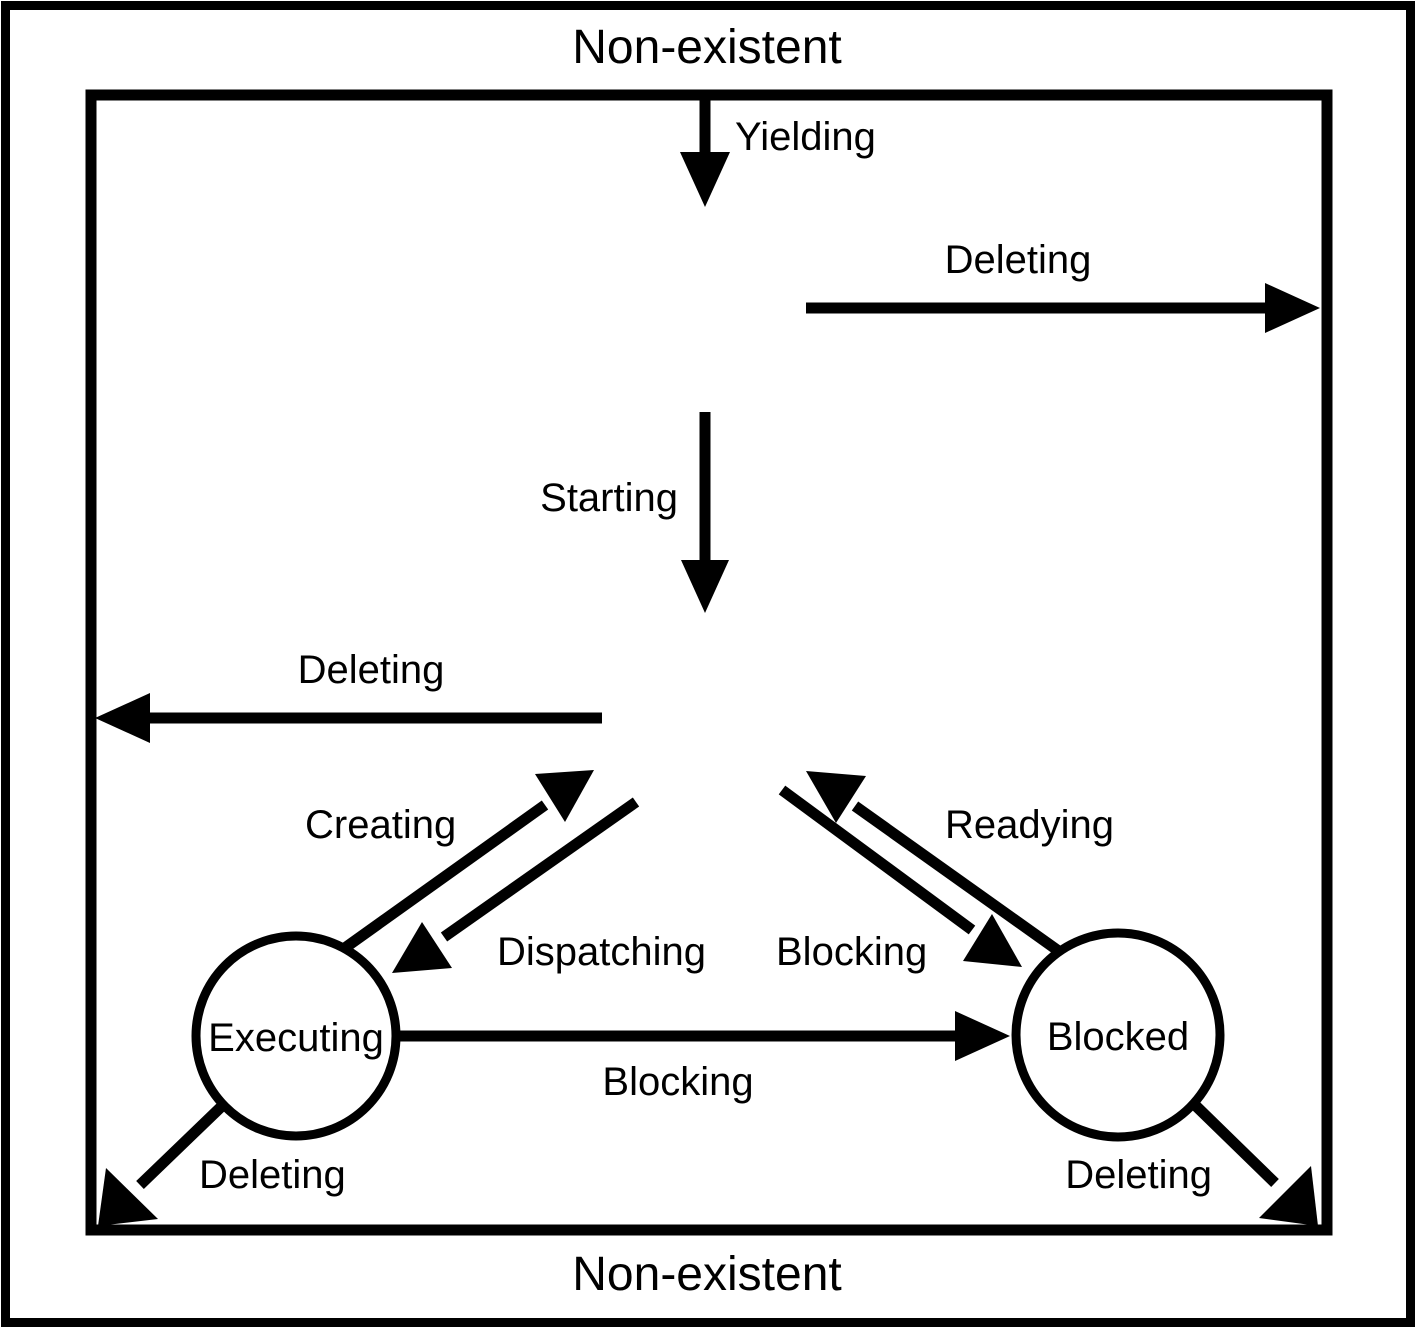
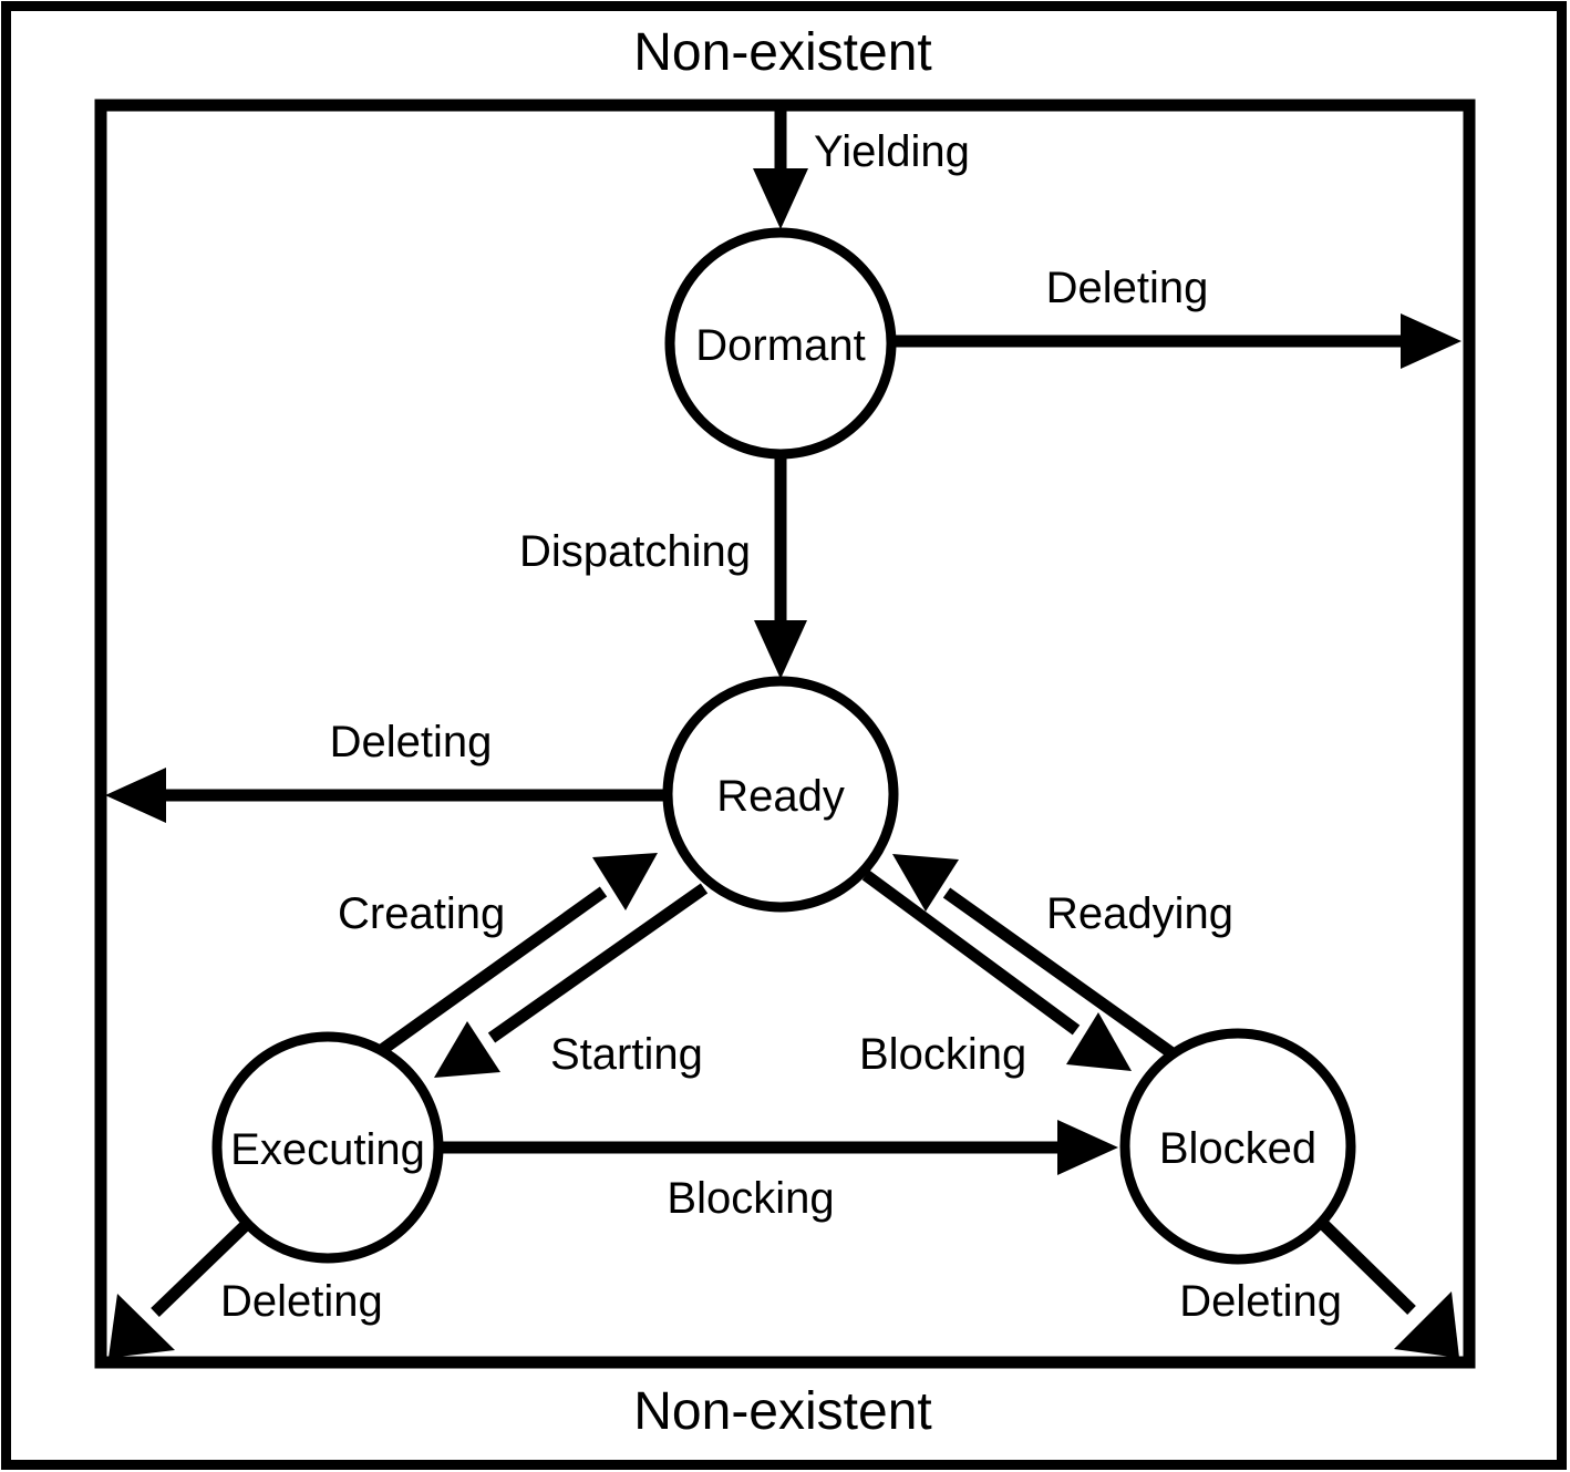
  Non-existent
  Non-existent
  Yielding
  Deleting
- Starting
+ Dispatching
  Deleting
  Creating
- Dispatching
+ Starting
  Blocking
  Readying
  Blocking
  Deleting
  Deleting
+ Dormant
+ Ready
  Executing
  Blocked
